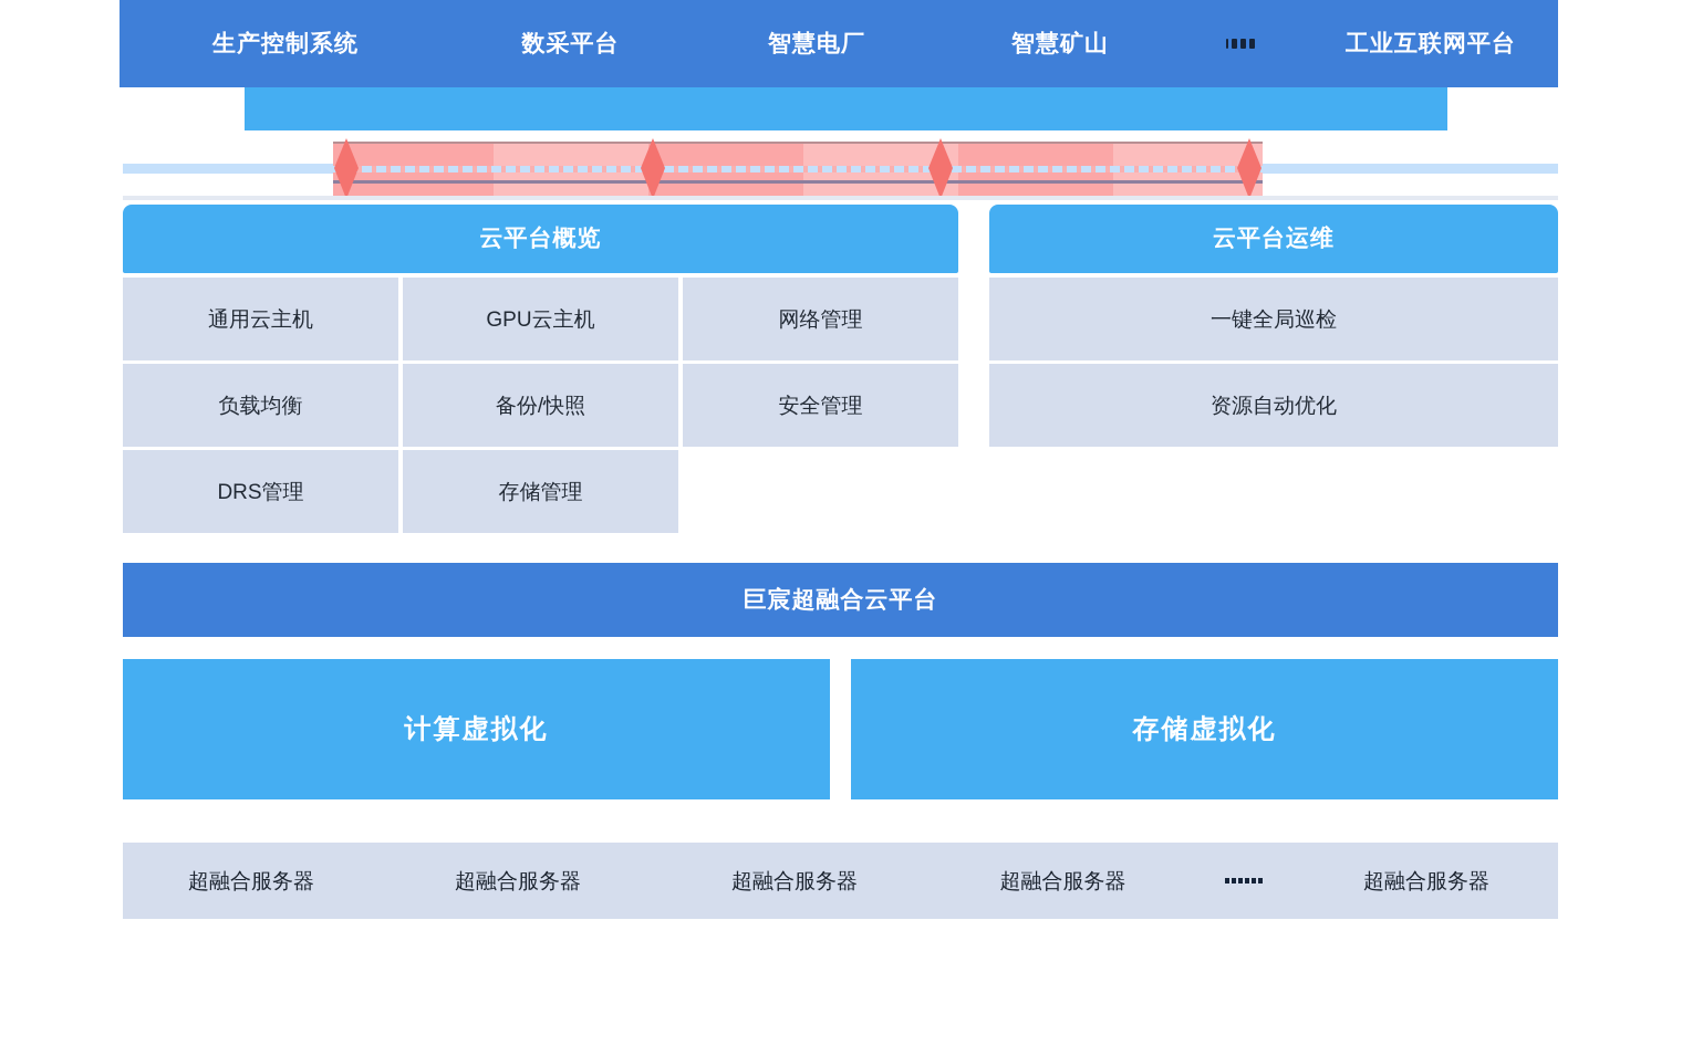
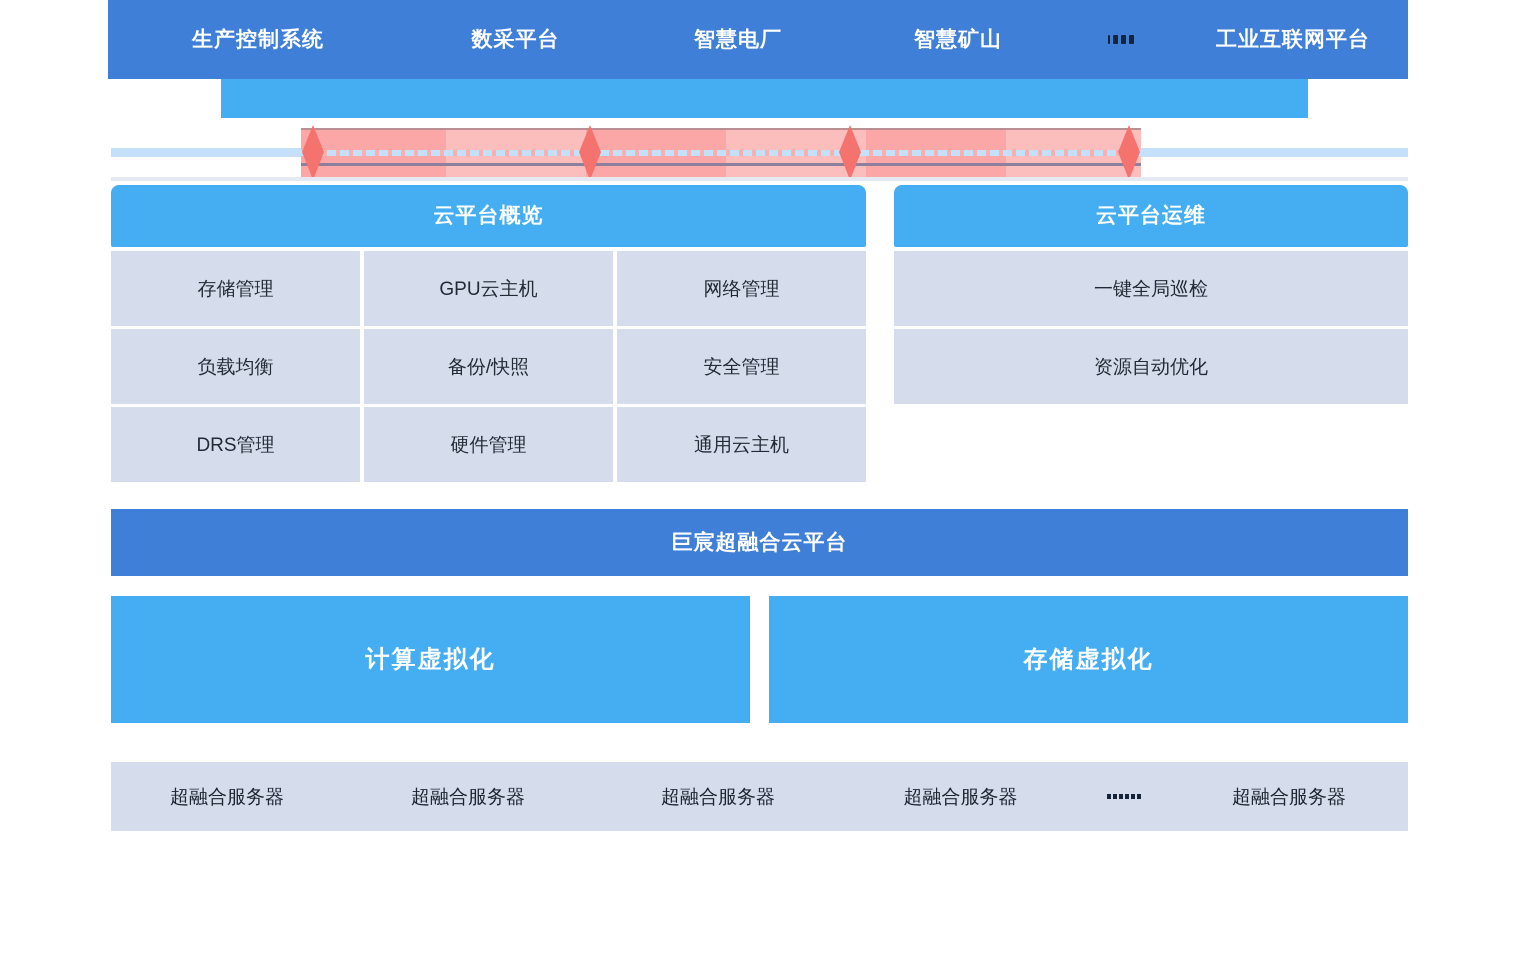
  生产控制系统
  数采平台
  智慧电厂
  智慧矿山
  工业互联网平台
  云平台概览
- 通用云主机
+ 存储管理
  GPU云主机
  网络管理
  负载均衡
  备份/快照
  安全管理
  DRS管理
+ 硬件管理
- 存储管理
+ 通用云主机
  云平台运维
  一键全局巡检
  资源自动优化
  巨宸超融合云平台
  计算虚拟化
  存储虚拟化
  超融合服务器
  超融合服务器
  超融合服务器
  超融合服务器
  超融合服务器
